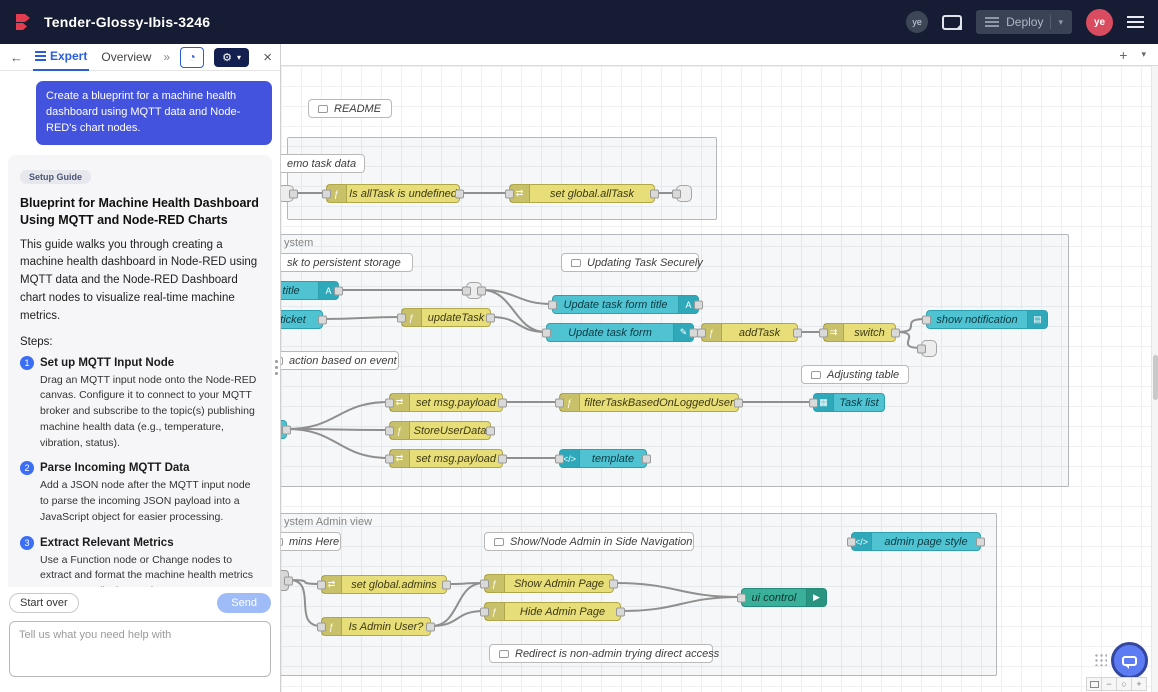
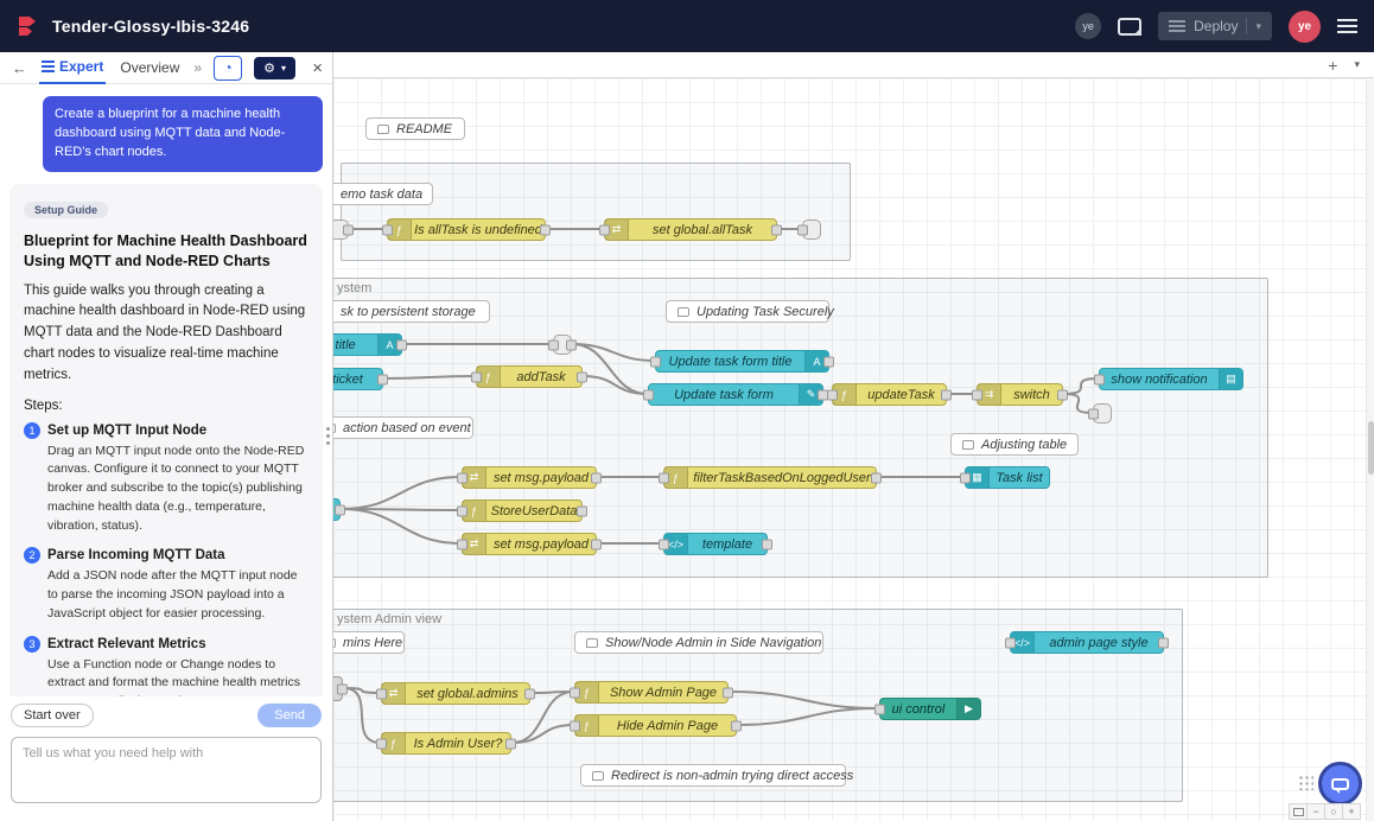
  Tender-Glossy-Ibis-3246
  ye
  Deploy
  ▾
  ye
  ←
  Expert
  Overview
  »
  ◔
  ⚙
  ▾
  ×
  Create a blueprint for a machine health dashboard using MQTT data and Node-RED's chart nodes.
  Setup Guide
  Blueprint for Machine Health Dashboard Using MQTT and Node-RED Charts
  This guide walks you through creating a machine health dashboard in Node-RED using MQTT data and the Node-RED Dashboard chart nodes to visualize real-time machine metrics.
  Steps:
  1
  Set up MQTT Input Node
  Drag an MQTT input node onto the Node-RED canvas. Configure it to connect to your MQTT broker and subscribe to the topic(s) publishing machine health data (e.g., temperature, vibration, status).
  2
  Parse Incoming MQTT Data
  Add a JSON node after the MQTT input node to parse the incoming JSON payload into a JavaScript object for easier processing.
  3
  Extract Relevant Metrics
  Start over
  Send
  Tell us what you need help with
  +
  ▾
  −
  ○
  +
  ystem
  ystem Admin view
  README
  emo task data
  sk to persistent storage
  Updating Task Securely
  action based on event
  Adjusting table
  mins Here
  Show/Node Admin in Side Navigation
  Redirect is non-admin trying direct access
  ƒ
  Is allTask is undefined
  ⇄
  set global.allTask
  title
  A
  Update task form title
  A
  ticket
  ƒ
- updateTask
+ addTask
  Update task form
  ✎
  ƒ
- addTask
+ updateTask
  ⇉
  switch
  show notification
  ▤
  ⇄
  set msg.payload
  ƒ
  filterTaskBasedOnLoggedUser
  ▦
  Task list
  ƒ
  StoreUserData
  ⇄
  set msg.payload
  </>
  template
  </>
  admin page style
  ⇄
  set global.admins
  ƒ
  Show Admin Page
  ƒ
  Hide Admin Page
  ui control
  ▶
  ƒ
  Is Admin User?
